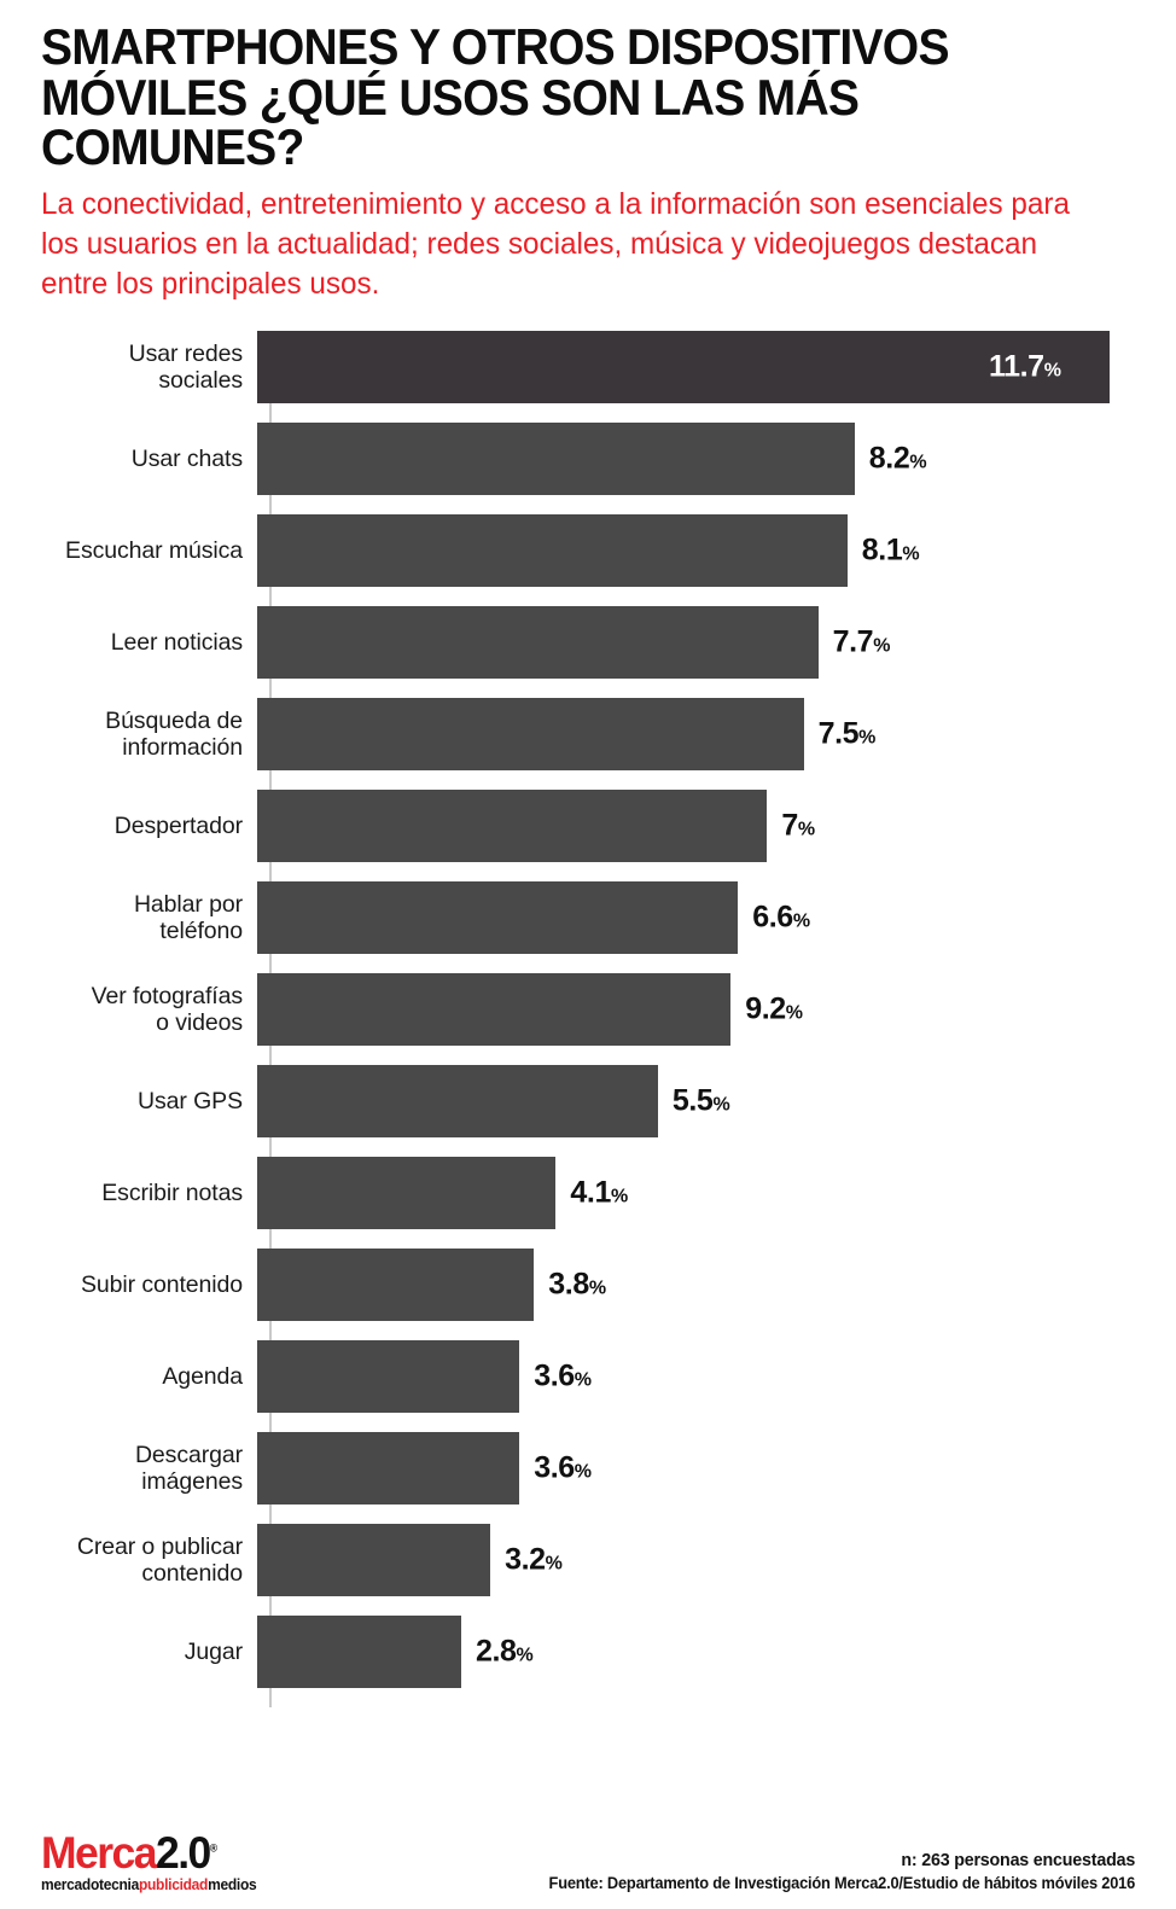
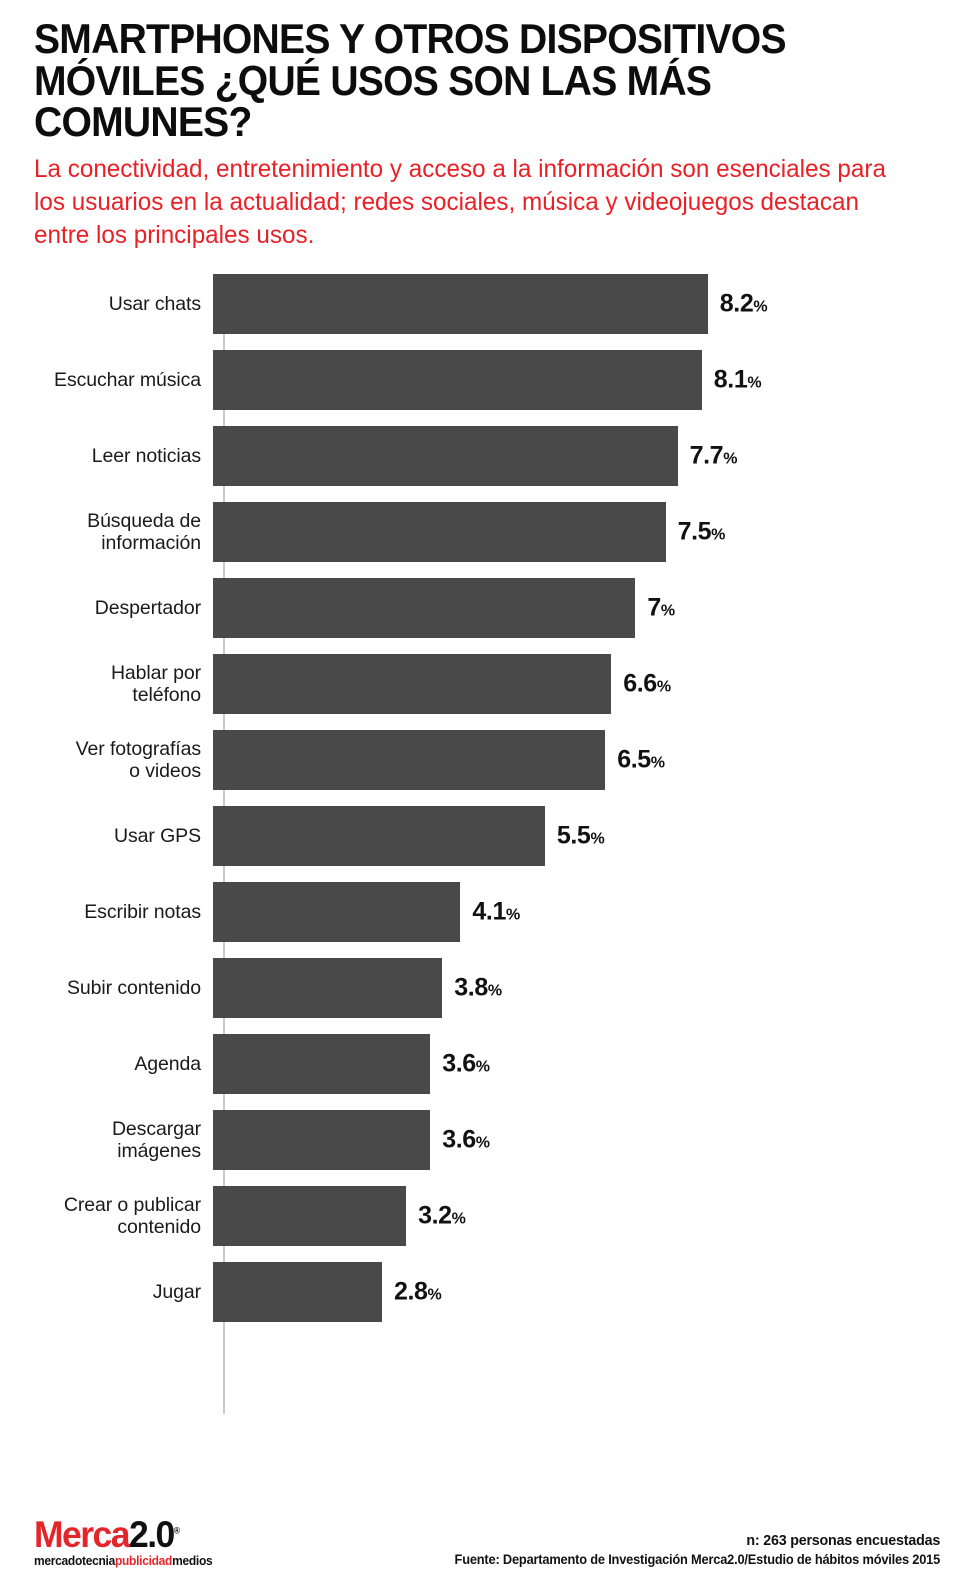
  SMARTPHONES Y OTROS DISPOSITIVOS MÓVILES ¿QUÉ USOS SON LAS MÁS COMUNES?
  La conectividad, entretenimiento y acceso a la información son esenciales para los usuarios en la actualidad; redes sociales, música y videojuegos destacan entre los principales usos.
- Usar redes
- sociales
- 11.7%
  Usar chats
  8.2%
  Escuchar música
  8.1%
  Leer noticias
  7.7%
  Búsqueda de
  información
  7.5%
  Despertador
  7%
  Hablar por
  teléfono
  6.6%
  Ver fotografías
  o videos
- 9.2%
+ 6.5%
  Usar GPS
  5.5%
  Escribir notas
  4.1%
  Subir contenido
  3.8%
  Agenda
  3.6%
  Descargar
  imágenes
  3.6%
  Crear o publicar
  contenido
  3.2%
  Jugar
  2.8%
  Merca2.0®
  mercadotecniapublicidadmedios
  n: 263 personas encuestadas
- Fuente: Departamento de Investigación Merca2.0/Estudio de hábitos móviles 2016
+ Fuente: Departamento de Investigación Merca2.0/Estudio de hábitos móviles 2015
